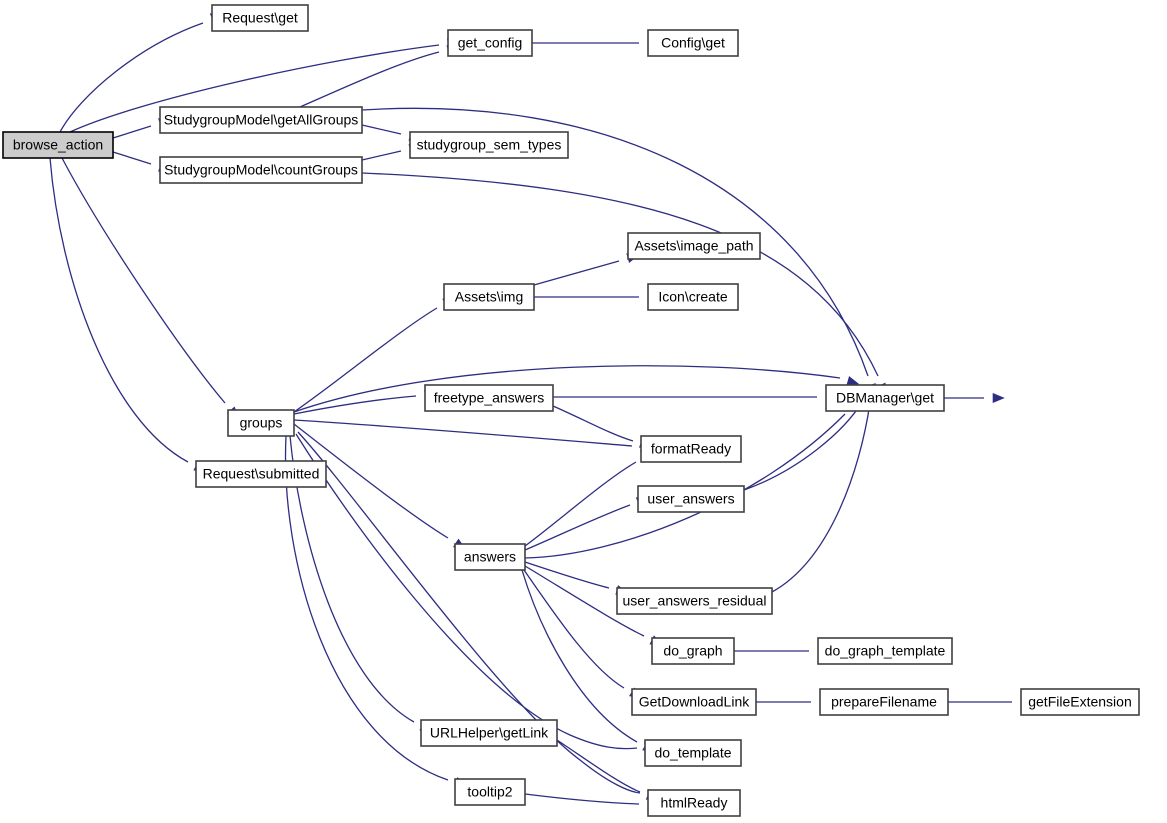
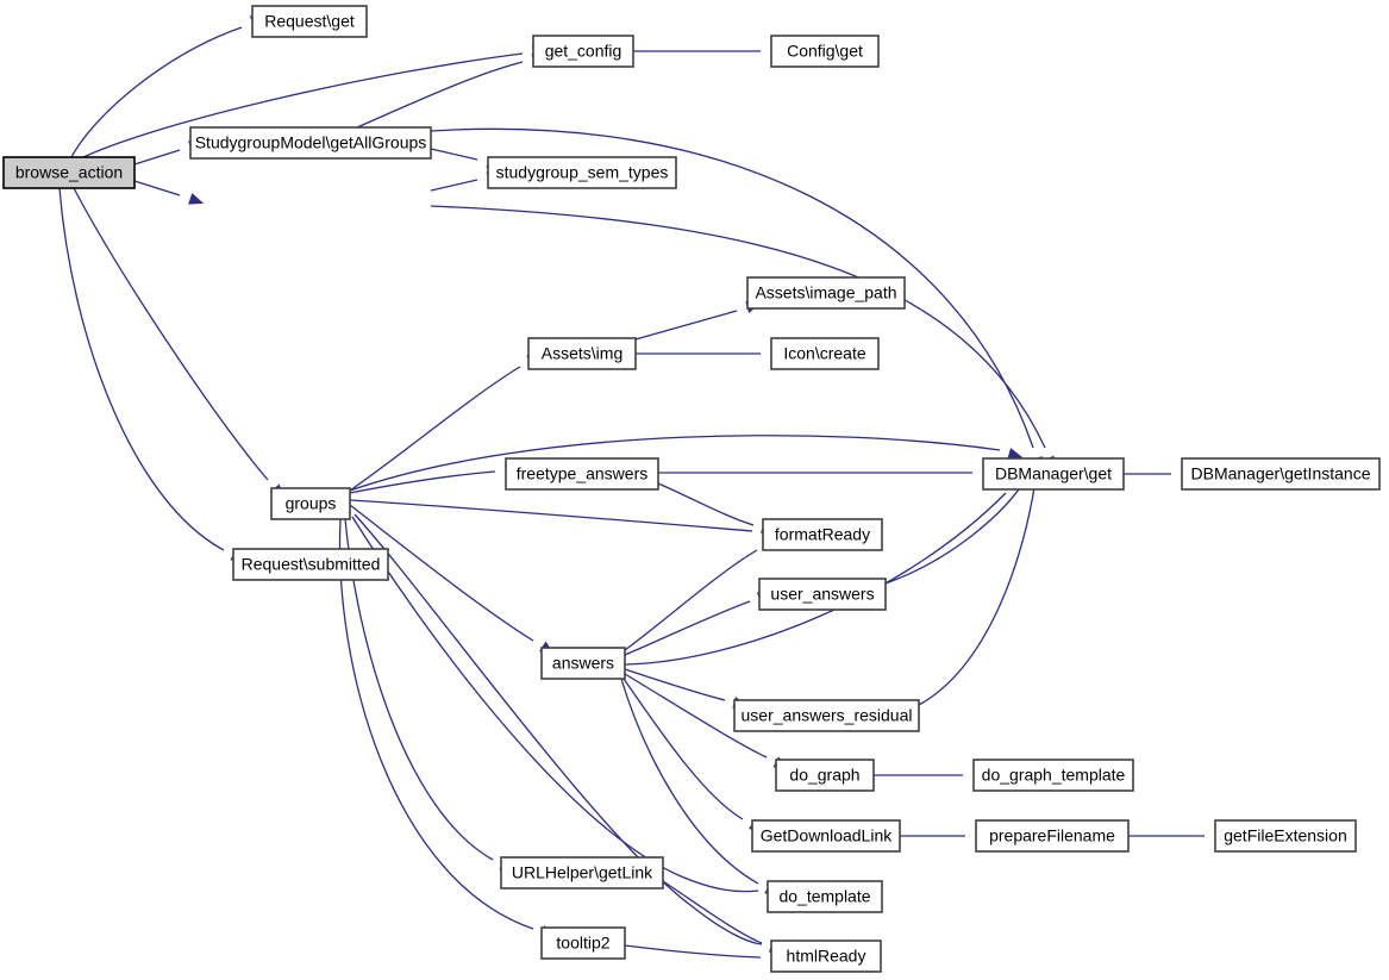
  browse_action
  Request\get
  get_config
  Config\get
  StudygroupModel\getAllGroups
- StudygroupModel\countGroups
  studygroup_sem_types
  Assets\image_path
  Assets\img
  Icon\create
  groups
  freetype_answers
  DBManager\get
+ DBManager\getInstance
  formatReady
  Request\submitted
  user_answers
  answers
  user_answers_residual
  do_graph
  do_graph_template
  GetDownloadLink
  prepareFilename
  getFileExtension
  URLHelper\getLink
  do_template
  tooltip2
  htmlReady
